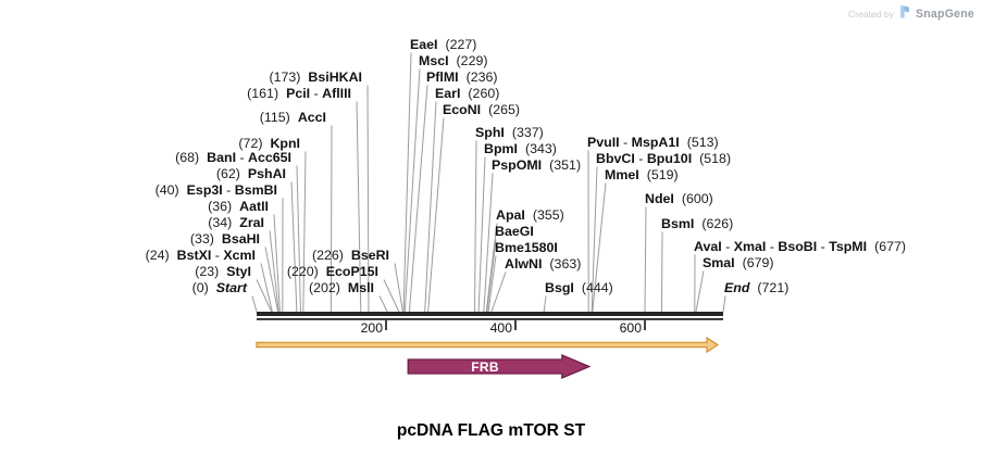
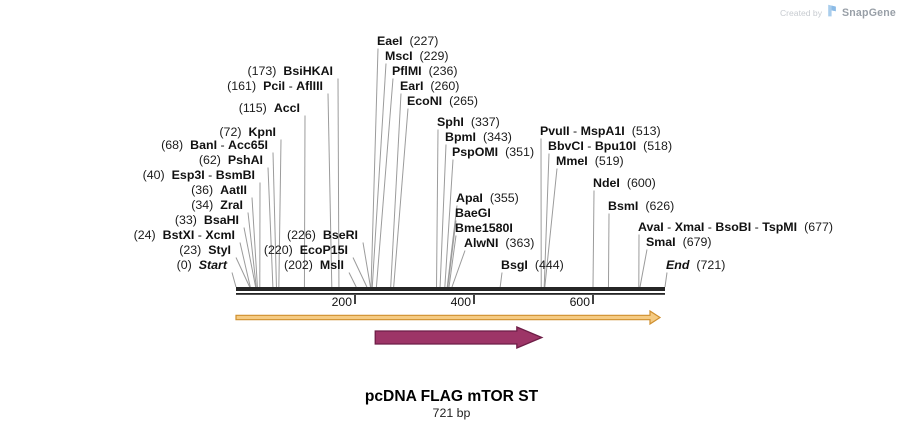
  (0) Start
  (23) StyI
  (24) BstXI - XcmI
  (33) BsaHI
  (34) ZraI
  (36) AatII
  (40) Esp3I - BsmBI
  (62) PshAI
  (68) BanI - Acc65I
  (72) KpnI
  (115) AccI
  (161) PciI - AflIII
  (173) BsiHKAI
  (202) MslI
  (220) EcoP15I
  (226) BseRI
  EaeI (227)
  MscI (229)
  PflMI (236)
  EarI (260)
  EcoNI (265)
  SphI (337)
  BpmI (343)
  PspOMI (351)
  ApaI (355)
  BaeGI
  Bme1580I
  AlwNI (363)
  BsgI (444)
  PvuII - MspA1I (513)
  BbvCI - Bpu10I (518)
  MmeI (519)
  NdeI (600)
  BsmI (626)
  AvaI - XmaI - BsoBI - TspMI (677)
  SmaI (679)
  End (721)
  Created by
  SnapGene
  pcDNA FLAG mTOR ST
+ 721 bp
  200
  400
  600
- FRB
